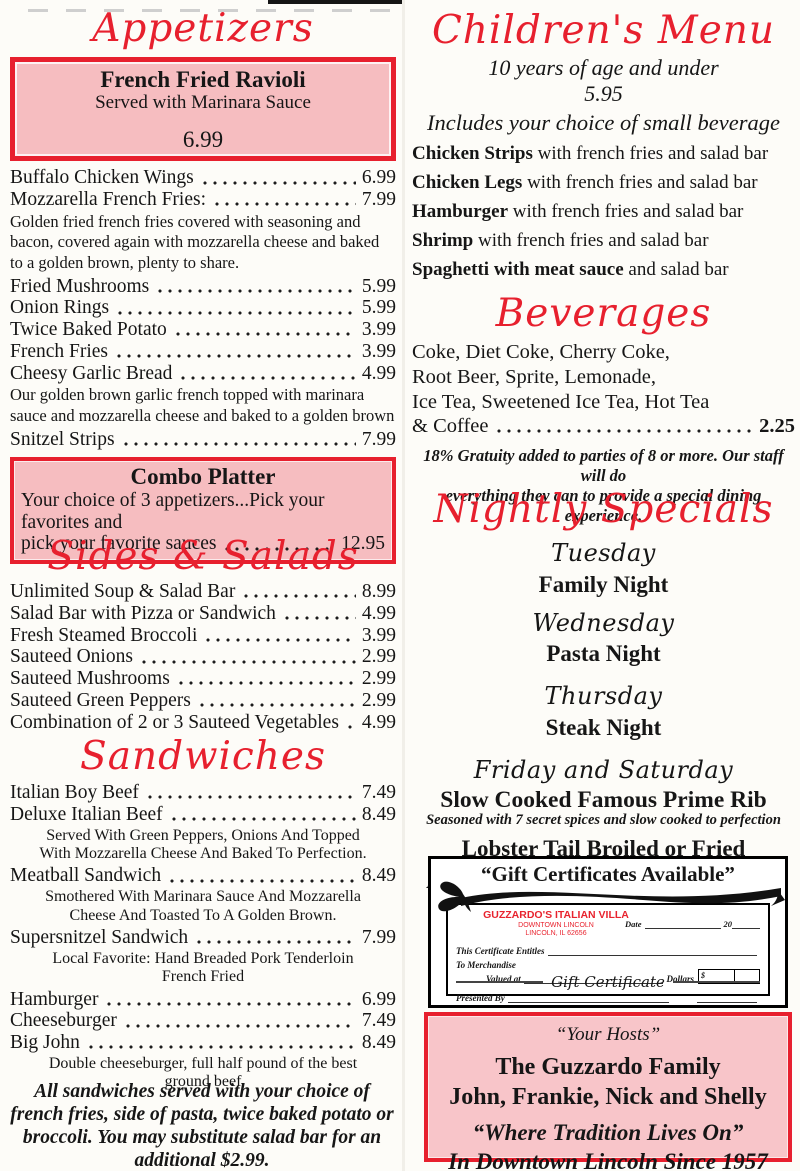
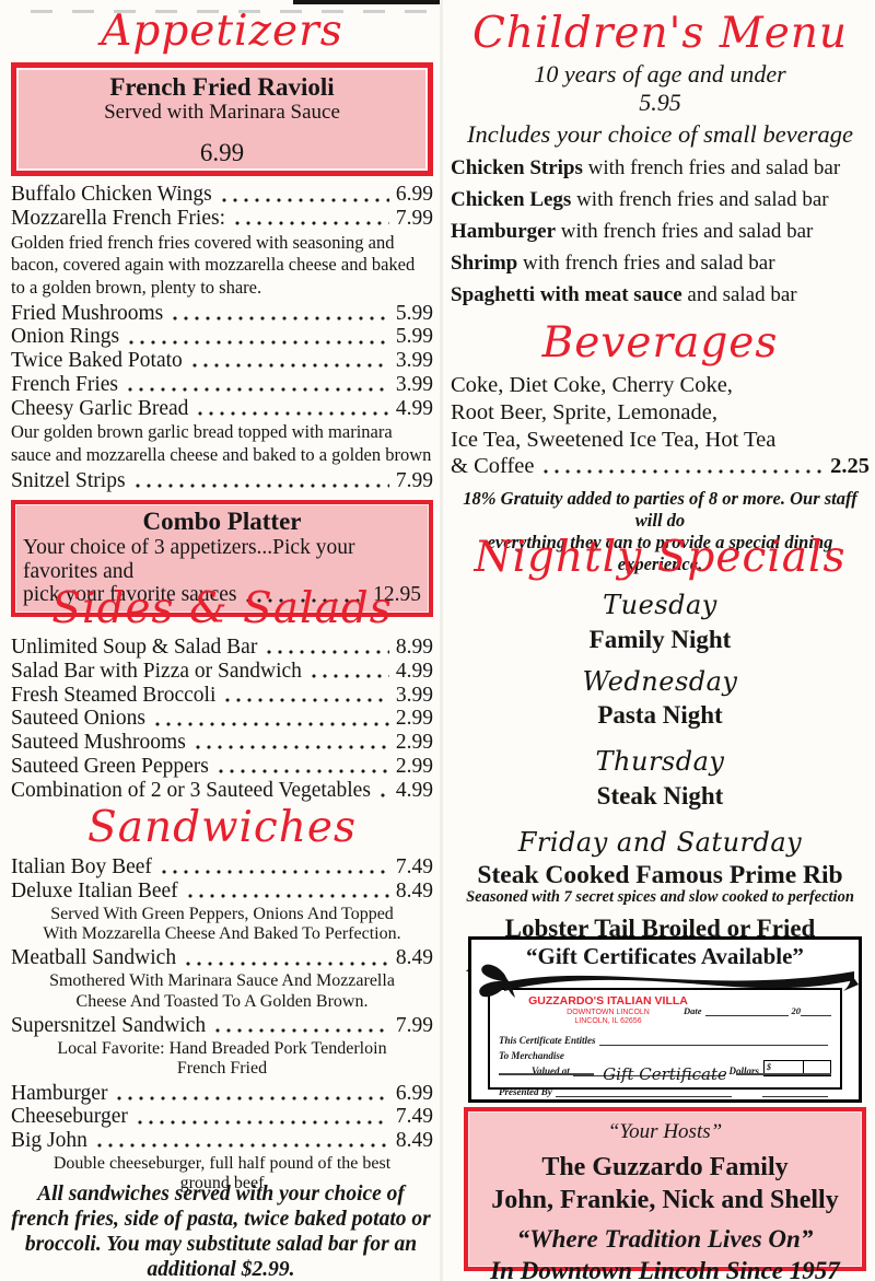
  Appetizers
  French Fried Ravioli
  Served with Marinara Sauce
  6.99
  Buffalo Chicken Wings
  6.99
  Mozzarella French Fries:
  7.99
  Golden fried french fries covered with seasoning and bacon, covered again with mozzarella cheese and baked to a golden brown, plenty to share.
  Fried Mushrooms
  5.99
  Onion Rings
  5.99
  Twice Baked Potato
  3.99
  French Fries
  3.99
  Cheesy Garlic Bread
  4.99
- Our golden brown garlic french topped with marinara sauce and mozzarella cheese and baked to a golden brown
+ Our golden brown garlic bread topped with marinara sauce and mozzarella cheese and baked to a golden brown
  Snitzel Strips
  7.99
  Combo Platter
  Your choice of 3 appetizers...Pick your favorites and
  pick your favorite sauces
  12.95
  Sides & Salads
  Unlimited Soup & Salad Bar
  8.99
  Salad Bar with Pizza or Sandwich
  4.99
  Fresh Steamed Broccoli
  3.99
  Sauteed Onions
  2.99
  Sauteed Mushrooms
  2.99
  Sauteed Green Peppers
  2.99
  Combination of 2 or 3 Sauteed Vegetables
  4.99
  Sandwiches
  Italian Boy Beef
  7.49
  Deluxe Italian Beef
  8.49
  Served With Green Peppers, Onions And Topped With Mozzarella Cheese And Baked To Perfection.
  Meatball Sandwich
  8.49
  Smothered With Marinara Sauce And Mozzarella Cheese And Toasted To A Golden Brown.
  Supersnitzel Sandwich
  7.99
  Local Favorite: Hand Breaded Pork Tenderloin French Fried
  Hamburger
  6.99
  Cheeseburger
  7.49
  Big John
  8.49
  Double cheeseburger, full half pound of the best ground beef
  All sandwiches served with your choice of french fries, side of pasta, twice baked potato or broccoli. You may substitute salad bar for an additional $2.99.
  Children's Menu
  10 years of age and under
  5.95
  Includes your choice of small beverage
  Chicken Strips with french fries and salad bar
  Chicken Legs with french fries and salad bar
  Hamburger with french fries and salad bar
  Shrimp with french fries and salad bar
  Spaghetti with meat sauce and salad bar
  Beverages
  Coke, Diet Coke, Cherry Coke,
  Root Beer, Sprite, Lemonade,
  Ice Tea, Sweetened Ice Tea, Hot Tea
  & Coffee
  2.25
  18% Gratuity added to parties of 8 or more. Our staff will do
  everything they can to provide a special dining experience.
  Nightly Specials
  Tuesday
  Family Night
  Wednesday
  Pasta Night
  Thursday
  Steak Night
  Friday and Saturday
- Slow Cooked Famous Prime Rib
+ Steak Cooked Famous Prime Rib
  Seasoned with 7 secret spices and slow cooked to perfection
  Lobster Tail Broiled or Fried
  “Gift Certificates Available”
  GUZZARDO'S ITALIAN VILLA
  Date
  20
  This Certificate Entitles
  To Merchandise
  Valued at
  Dollars
  $
  Presented By
  Gift Certificate
  “Your Hosts”
  The Guzzardo Family
  John, Frankie, Nick and Shelly
  “Where Tradition Lives On”
  In Downtown Lincoln Since 1957
